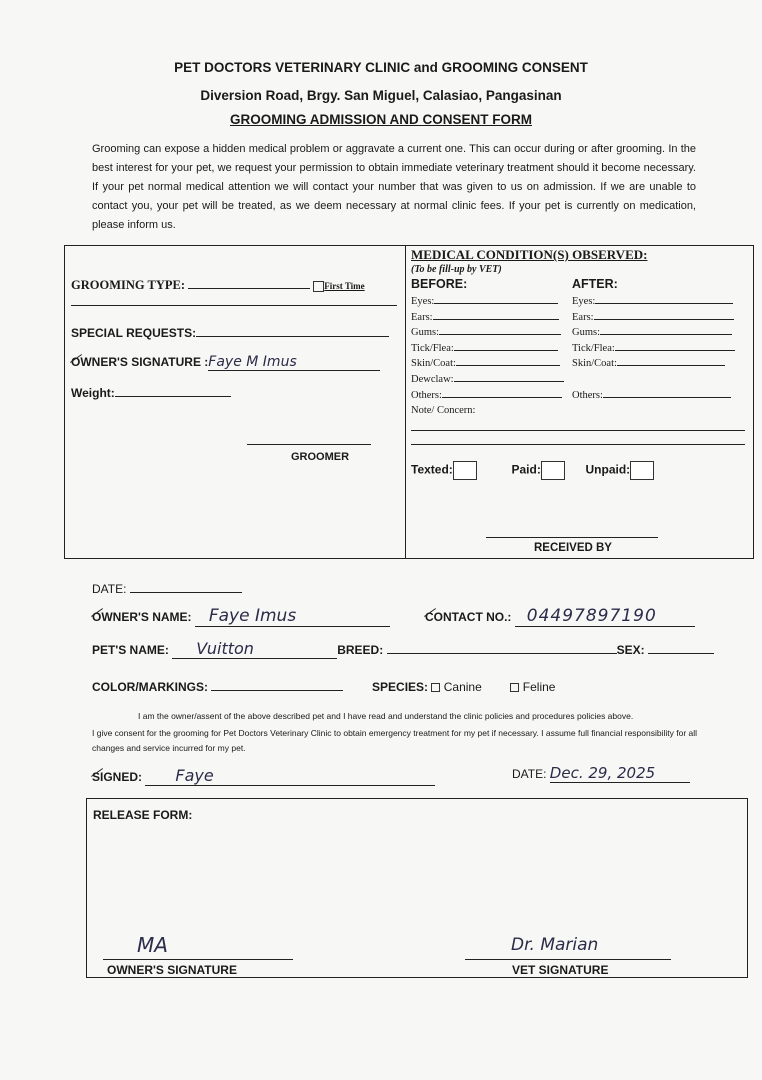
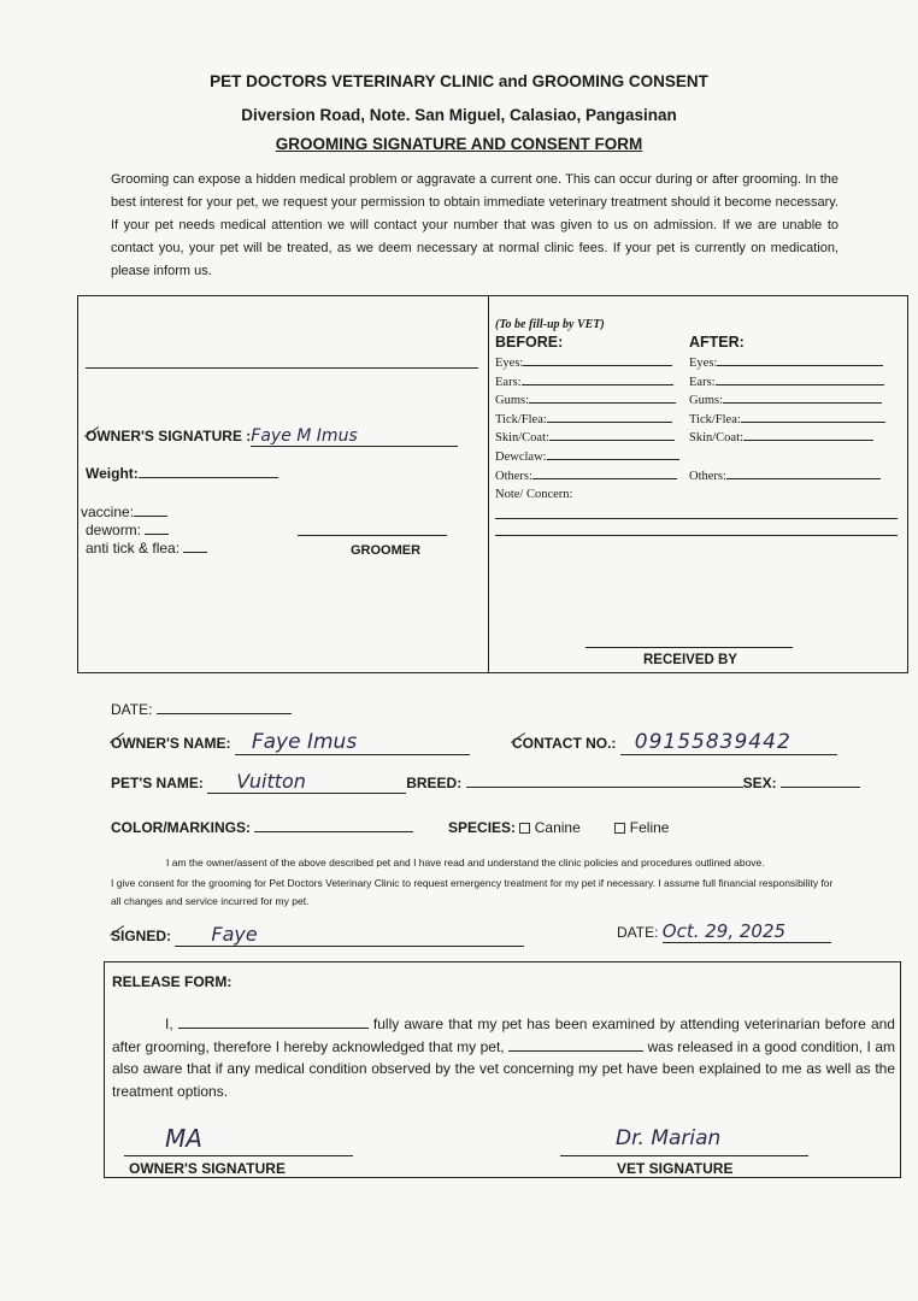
  PET DOCTORS VETERINARY CLINIC and GROOMING CONSENT
- Diversion Road, Brgy. San Miguel, Calasiao, Pangasinan
+ Diversion Road, Note. San Miguel, Calasiao, Pangasinan
- GROOMING ADMISSION AND CONSENT FORM
+ GROOMING SIGNATURE AND CONSENT FORM
- Grooming can expose a hidden medical problem or aggravate a current one. This can occur during or after grooming. In the best interest for your pet, we request your permission to obtain immediate veterinary treatment should it become necessary. If your pet normal medical attention we will contact your number that was given to us on admission. If we are unable to contact you, your pet will be treated, as we deem necessary at normal clinic fees. If your pet is currently on medication, please inform us.
+ Grooming can expose a hidden medical problem or aggravate a current one. This can occur during or after grooming. In the best interest for your pet, we request your permission to obtain immediate veterinary treatment should it become necessary. If your pet needs medical attention we will contact your number that was given to us on admission. If we are unable to contact you, your pet will be treated, as we deem necessary at normal clinic fees. If your pet is currently on medication, please inform us.
- GROOMING TYPE: First Time
- SPECIAL REQUESTS:
  OWNER'S SIGNATURE :Faye M Imus
  Weight:
+ vaccine:
+ deworm:
+ anti tick & flea:
  GROOMER
- MEDICAL CONDITION(S) OBSERVED:
  (To be fill-up by VET)
  BEFORE:
  AFTER:
  Eyes:
  Ears:
  Gums:
  Tick/Flea:
  Skin/Coat:
  Dewclaw:
  Others:
  Note/ Concern:
  Eyes:
  Ears:
  Gums:
  Tick/Flea:
  Skin/Coat:
  Others:
- Texted: Paid: Unpaid:
  RECEIVED BY
  DATE:
  OWNER'S NAME: Faye Imus
- CONTACT NO.: 04497897190
+ CONTACT NO.: 09155839442
  PET'S NAME: Vuitton BREED: SEX:
  COLOR/MARKINGS: SPECIES: Canine Feline
- I am the owner/assent of the above described pet and I have read and understand the clinic policies and procedures policies above.
+ I am the owner/assent of the above described pet and I have read and understand the clinic policies and procedures outlined above.
- I give consent for the grooming for Pet Doctors Veterinary Clinic to obtain emergency treatment for my pet if necessary. I assume full financial responsibility for all changes and service incurred for my pet.
+ I give consent for the grooming for Pet Doctors Veterinary Clinic to request emergency treatment for my pet if necessary. I assume full financial responsibility for all changes and service incurred for my pet.
  SIGNED: Faye
- DATE: Dec. 29, 2025
+ DATE: Oct. 29, 2025
  RELEASE FORM:
+ I, fully aware that my pet has been examined by attending veterinarian before and after grooming, therefore I hereby acknowledged that my pet, was released in a good condition, I am also aware that if any medical condition observed by the vet concerning my pet have been explained to me as well as the treatment options.
  MA
  OWNER'S SIGNATURE
  Dr. Marian
  VET SIGNATURE
